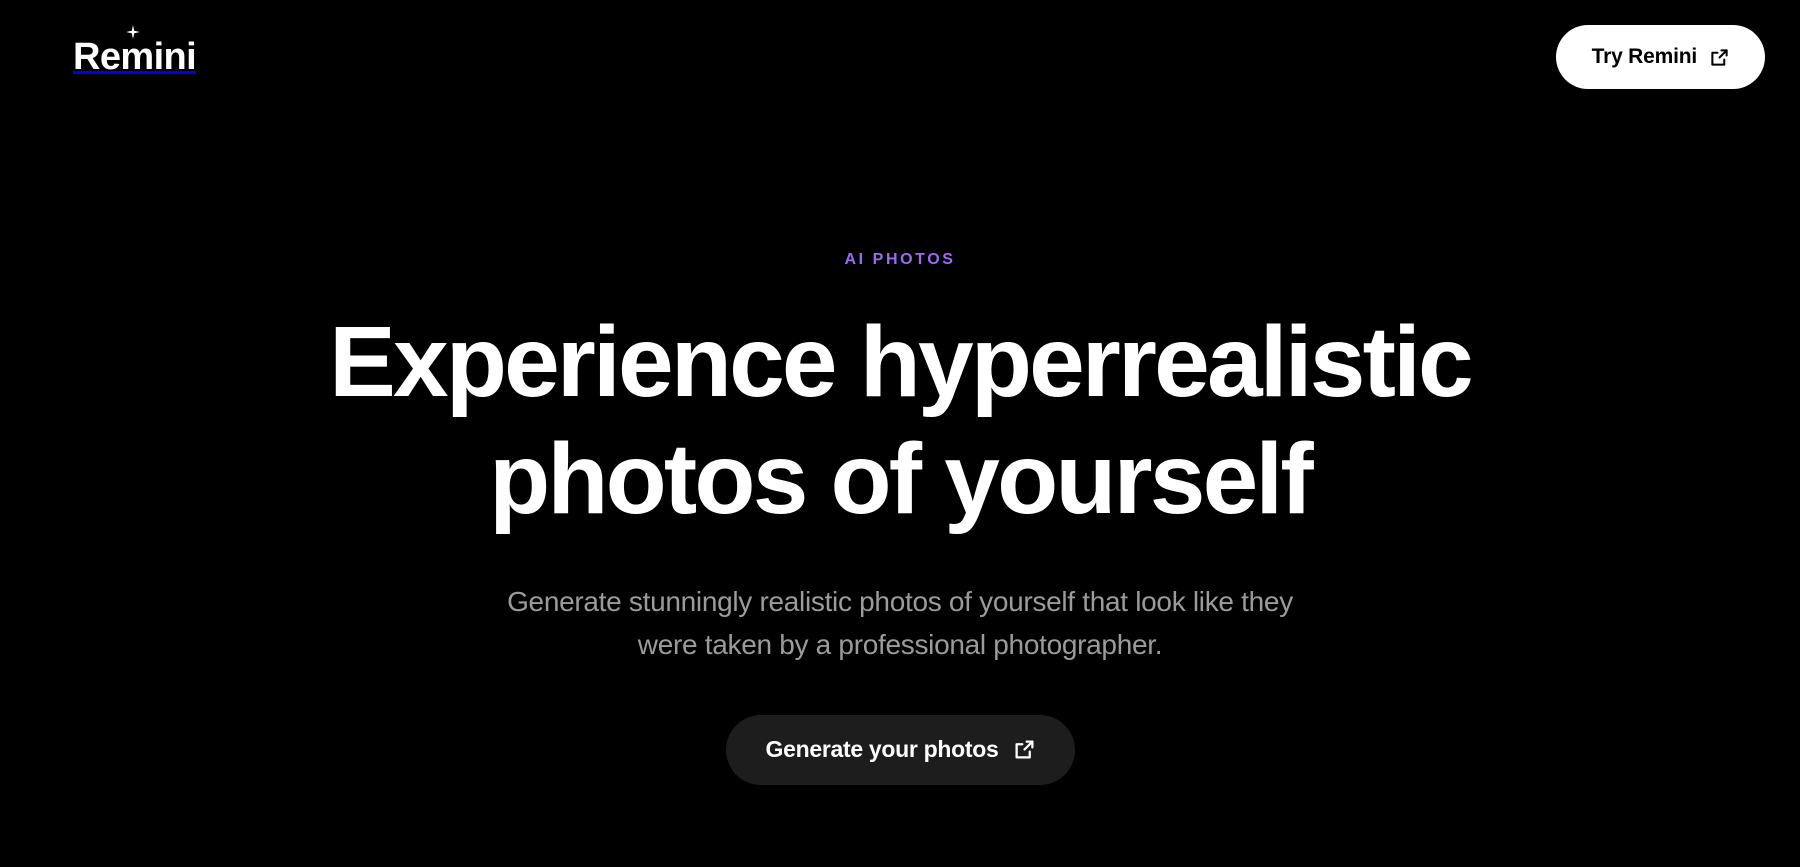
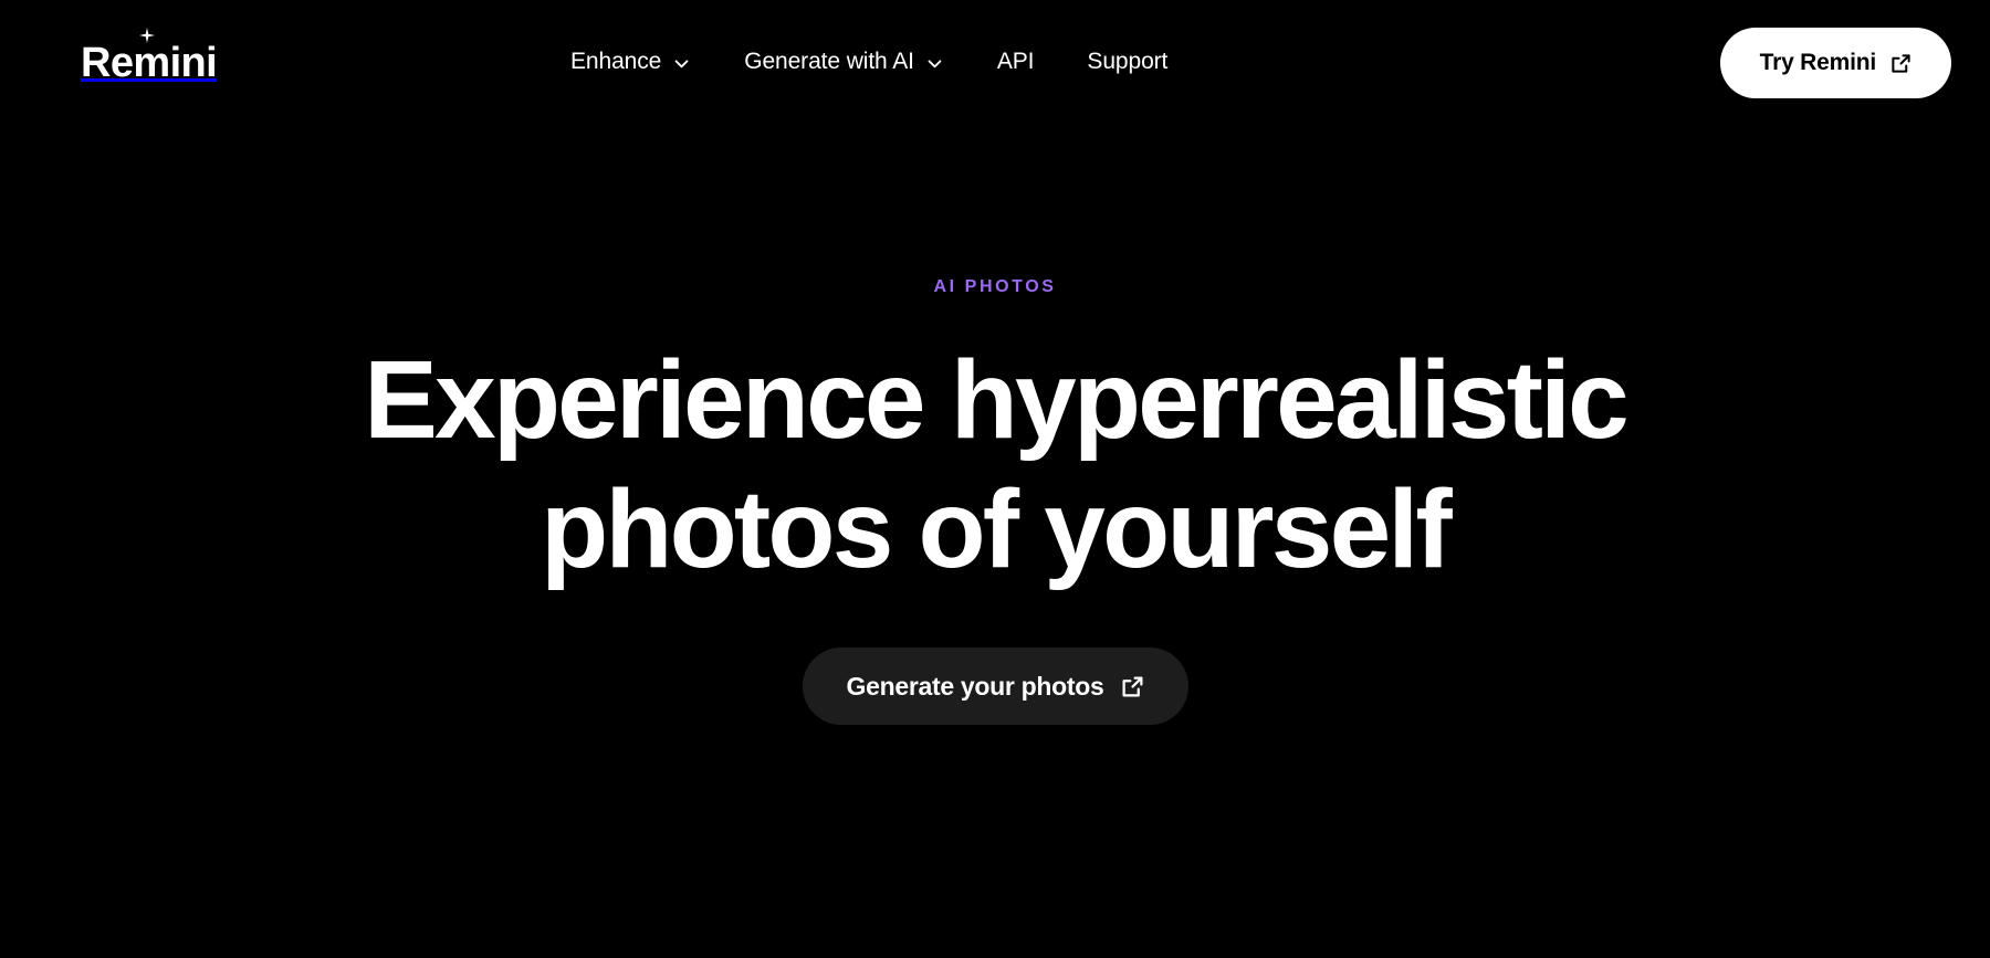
  Remini
+ Enhance
+ Generate with AI
+ API
+ Support
  Try Remini
  AI PHOTOS
  Experience hyperrealistic
  photos of yourself
- Generate stunningly realistic photos of yourself that look like they
- were taken by a professional photographer.
  Generate your photos
